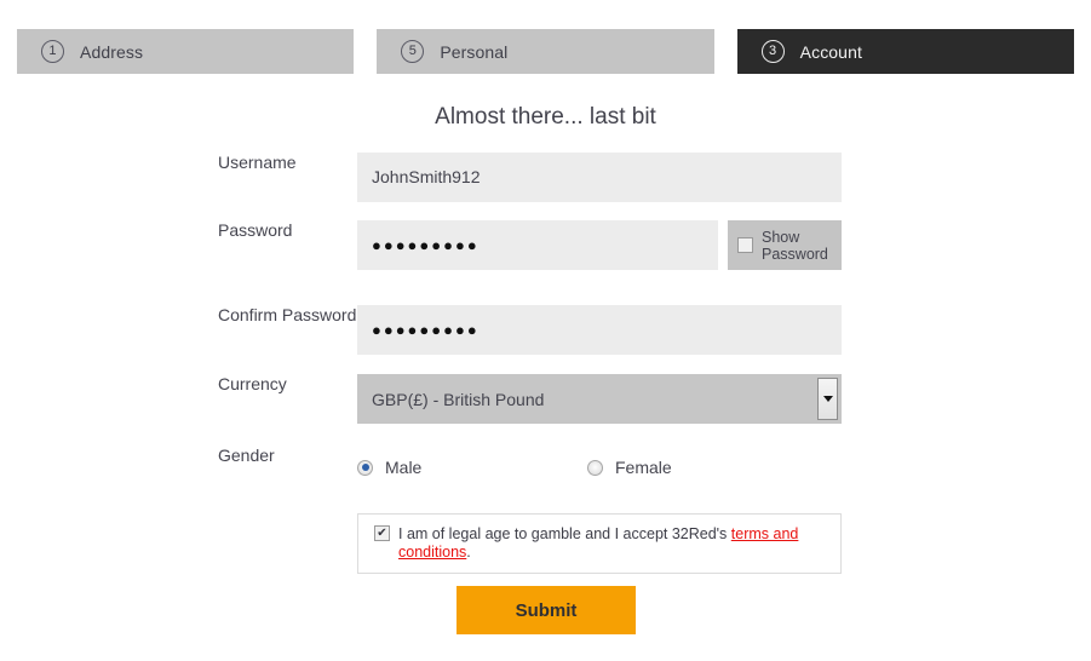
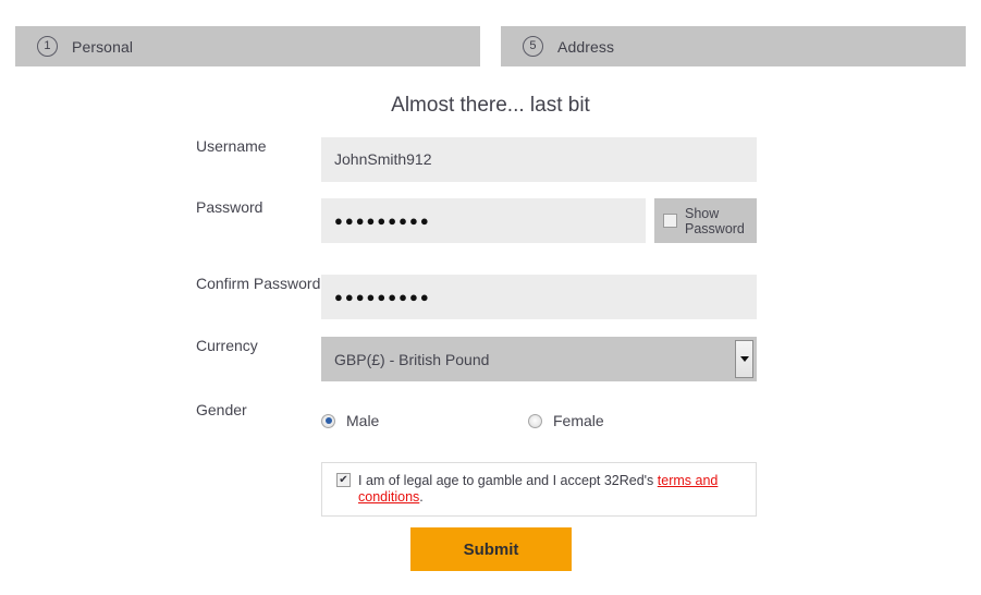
  1
- Address
+ Personal
  5
- Personal
+ Address
- 3
- Account
  Almost there... last bit
  Username
  JohnSmith912
  Password
  ●●●●●●●●●
  Show
  Password
  Confirm Password
  ●●●●●●●●●
  Currency
  GBP(£) - British Pound
  Gender
  Male
  Female
  I am of legal age to gamble and I accept 32Red's terms and conditions.
  Submit
